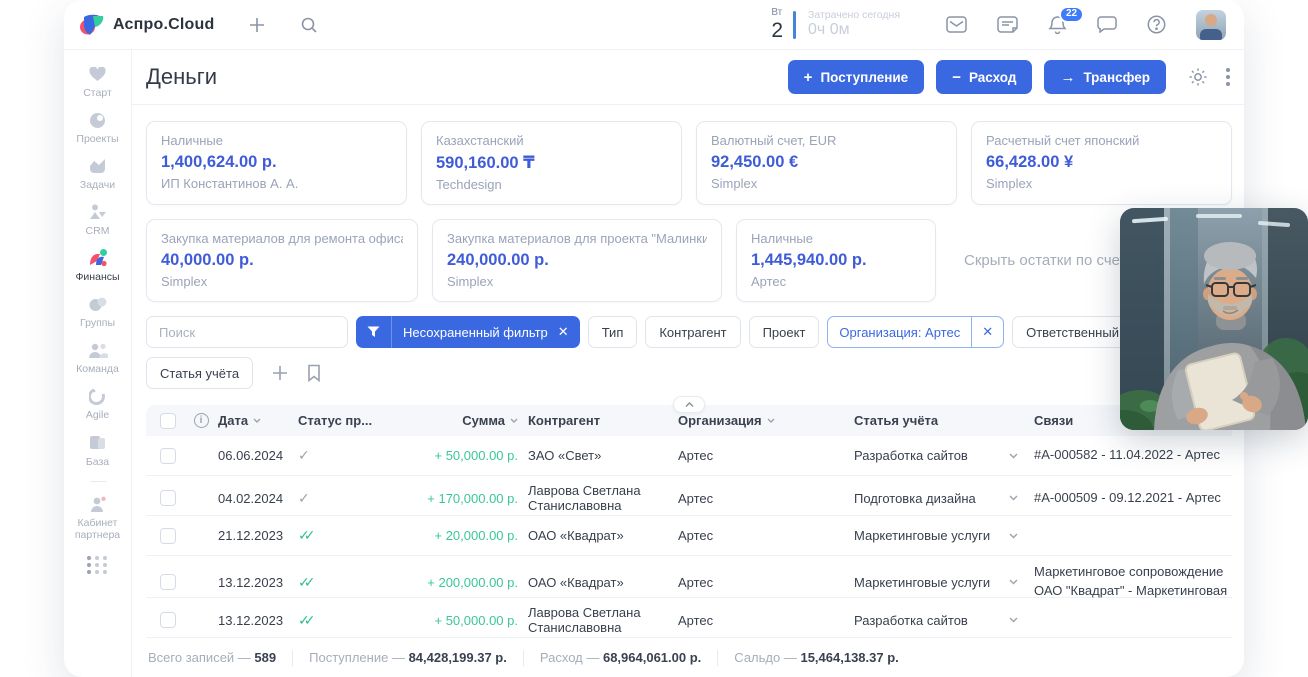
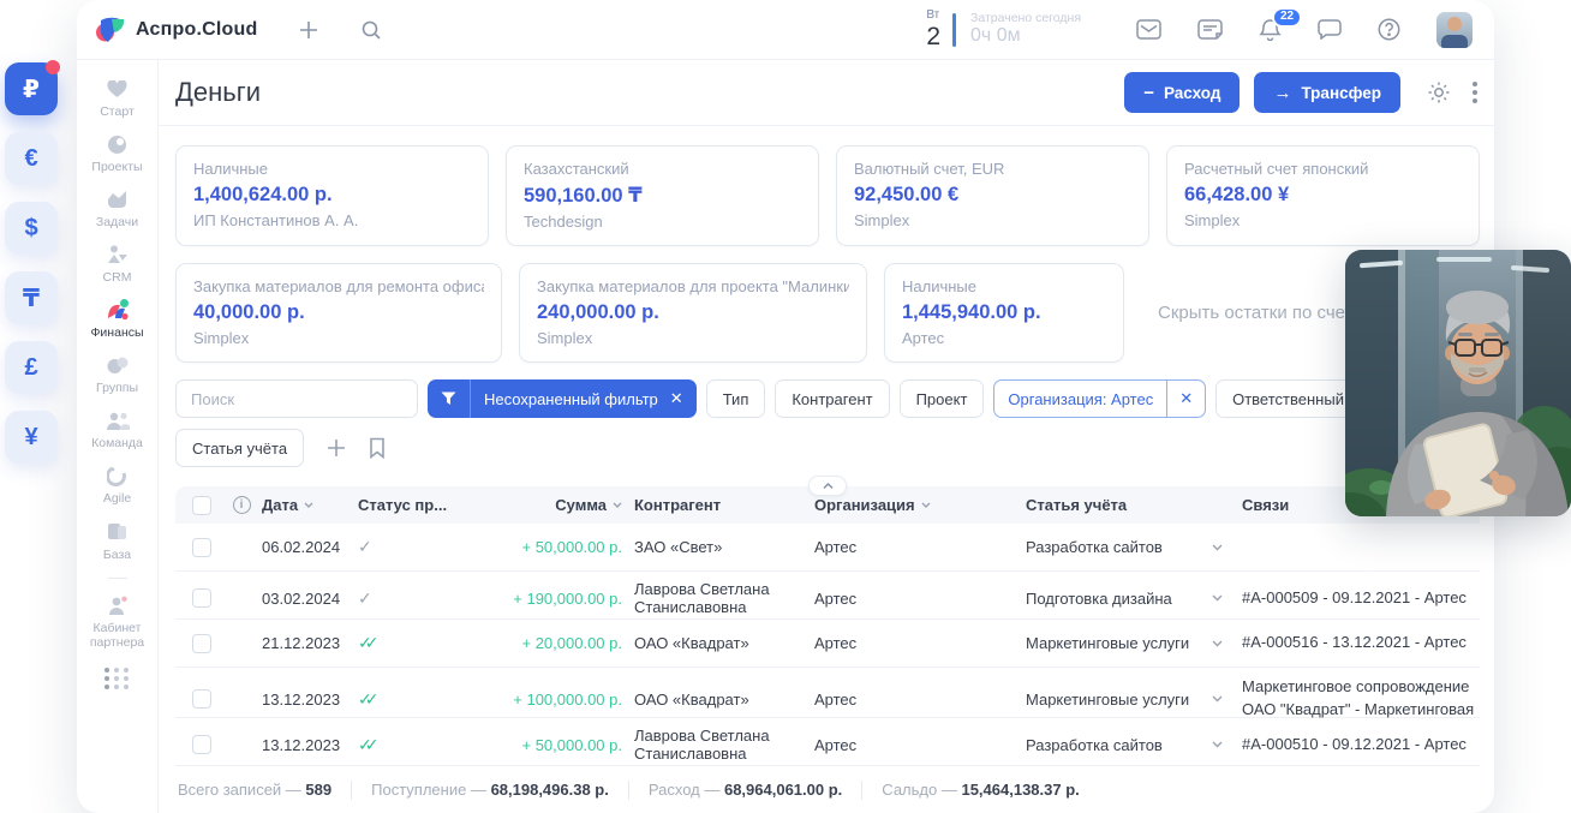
+ ₽
+ €
+ $
+ ₸
+ £
+ ¥
  Аспро.Cloud
  Вт
  2
  Затрачено сегодня
  0ч 0м
  22
  Старт
  Проекты
  Задачи
  CRM
  Финансы
  Группы
  Команда
  Agile
  База
  Кабинет партнера
  Деньги
- +
- Поступление
  −
  Расход
  →
  Трансфер
  Наличные
  1,400,624.00 р.
  ИП Константинов А. А.
  Казахстанский
  590,160.00 ₸
  Techdesign
  Валютный счет, EUR
  92,450.00 €
  Simplex
  Расчетный счет японский
  66,428.00 ¥
  Simplex
  Закупка материалов для ремонта офис
  40,000.00 р.
  Simplex
  Закупка материалов для проекта "Малинки
  240,000.00 р.
  Simplex
  Наличные
  1,445,940.00 р.
  Артес
  Скрыть остатки по сче
  Поиск
  Несохраненный фильтр
  ✕
  Тип
  Контрагент
  Проект
  Организация: Артес
  ✕
  Ответственный
  Статья учёта
  i
  Дата
  Статус пр...
  Сумма
  Контрагент
  Организация
  Статья учёта
  Связи
- 06.06.2024
+ 06.02.2024
  ✓
  + 50,000.00 р.
  ЗАО «Свет»
  Артес
  Разработка сайтов
- #A-000582 - 11.04.2022 - Артес
- 04.02.2024
+ 03.02.2024
  ✓
- + 170,000.00 р.
+ + 190,000.00 р.
  Лаврова Светлана Станиславовна
  Артес
  Подготовка дизайна
  #A-000509 - 09.12.2021 - Артес
  21.12.2023
  ✓✓
  + 20,000.00 р.
  ОАО «Квадрат»
  Артес
  Маркетинговые услуги
+ #A-000516 - 13.12.2021 - Артес
  13.12.2023
  ✓✓
- + 200,000.00 р.
+ + 100,000.00 р.
  ОАО «Квадрат»
  Артес
  Маркетинговые услуги
  Маркетинговое сопровождение ОАО "Квадрат" - Маркетинговая
  13.12.2023
  ✓✓
  + 50,000.00 р.
  Лаврова Светлана Станиславовна
  Артес
  Разработка сайтов
+ #A-000510 - 09.12.2021 - Артес
  Всего записей — 589
- Поступление — 84,428,199.37 р.
+ Поступление — 68,198,496.38 р.
  Расход — 68,964,061.00 р.
  Сальдо — 15,464,138.37 р.
